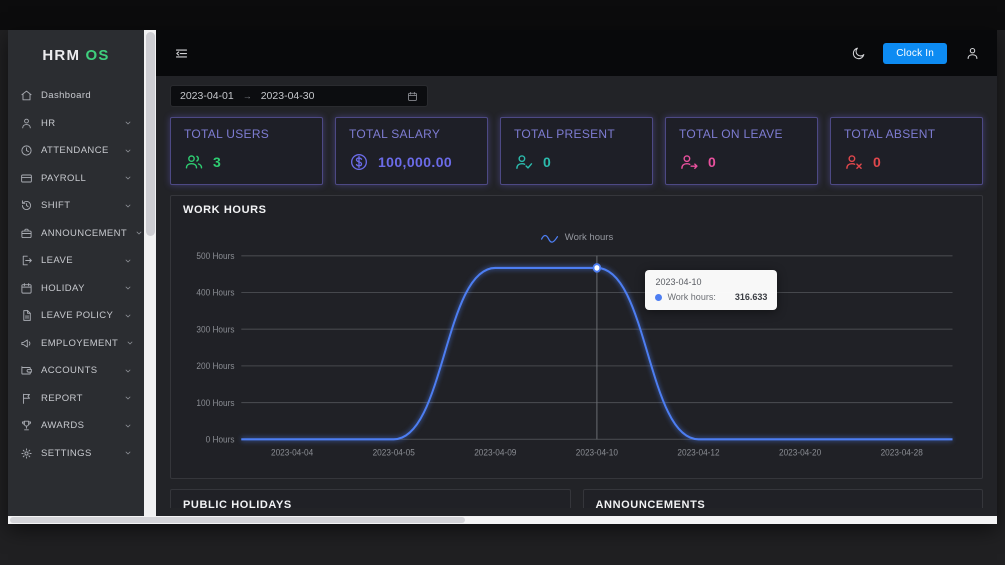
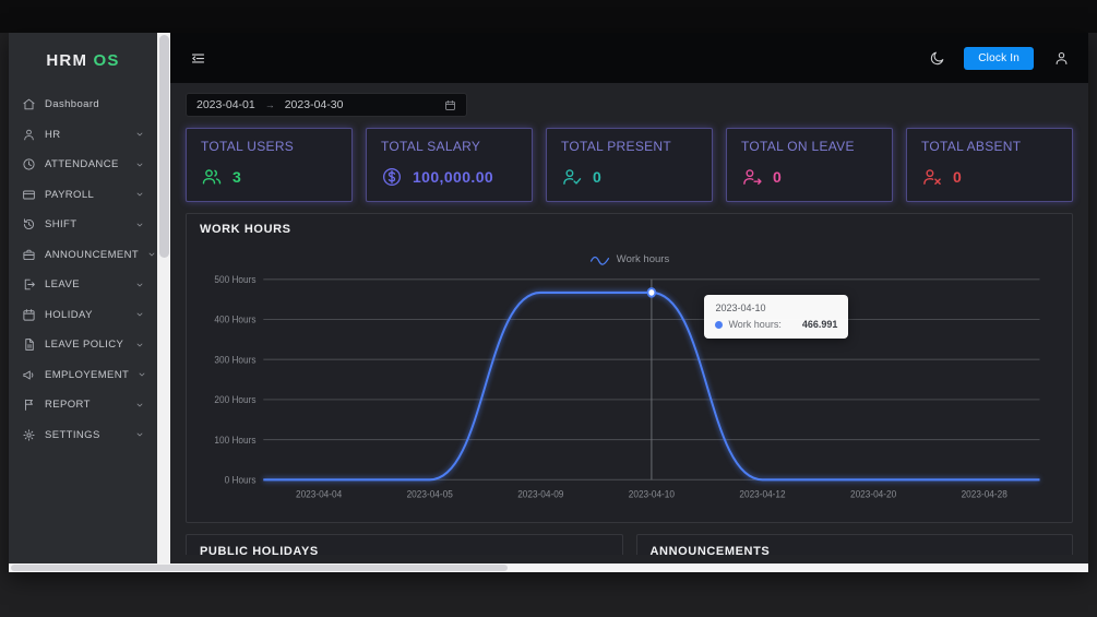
  HRM OS
  Dashboard
  HR
  ATTENDANCE
  PAYROLL
  SHIFT
  ANNOUNCEMENT
  LEAVE
  HOLIDAY
  LEAVE POLICY
  EMPLOYEMENT
- ACCOUNTS
  REPORT
- AWARDS
  SETTINGS
  Clock In
  2023-04-01
  →
  2023-04-30
  TOTAL USERS
  3
  TOTAL SALARY
  100,000.00
  TOTAL PRESENT
  0
  TOTAL ON LEAVE
  0
  TOTAL ABSENT
  0
  WORK HOURS
  Work hours
  0 Hours
  100 Hours
  200 Hours
  300 Hours
  400 Hours
  500 Hours
  2023-04-04
  2023-04-05
  2023-04-09
  2023-04-10
  2023-04-12
  2023-04-20
  2023-04-28
  2023-04-10
  Work hours:
- 316.633
+ 466.991
  PUBLIC HOLIDAYS
  ANNOUNCEMENTS
